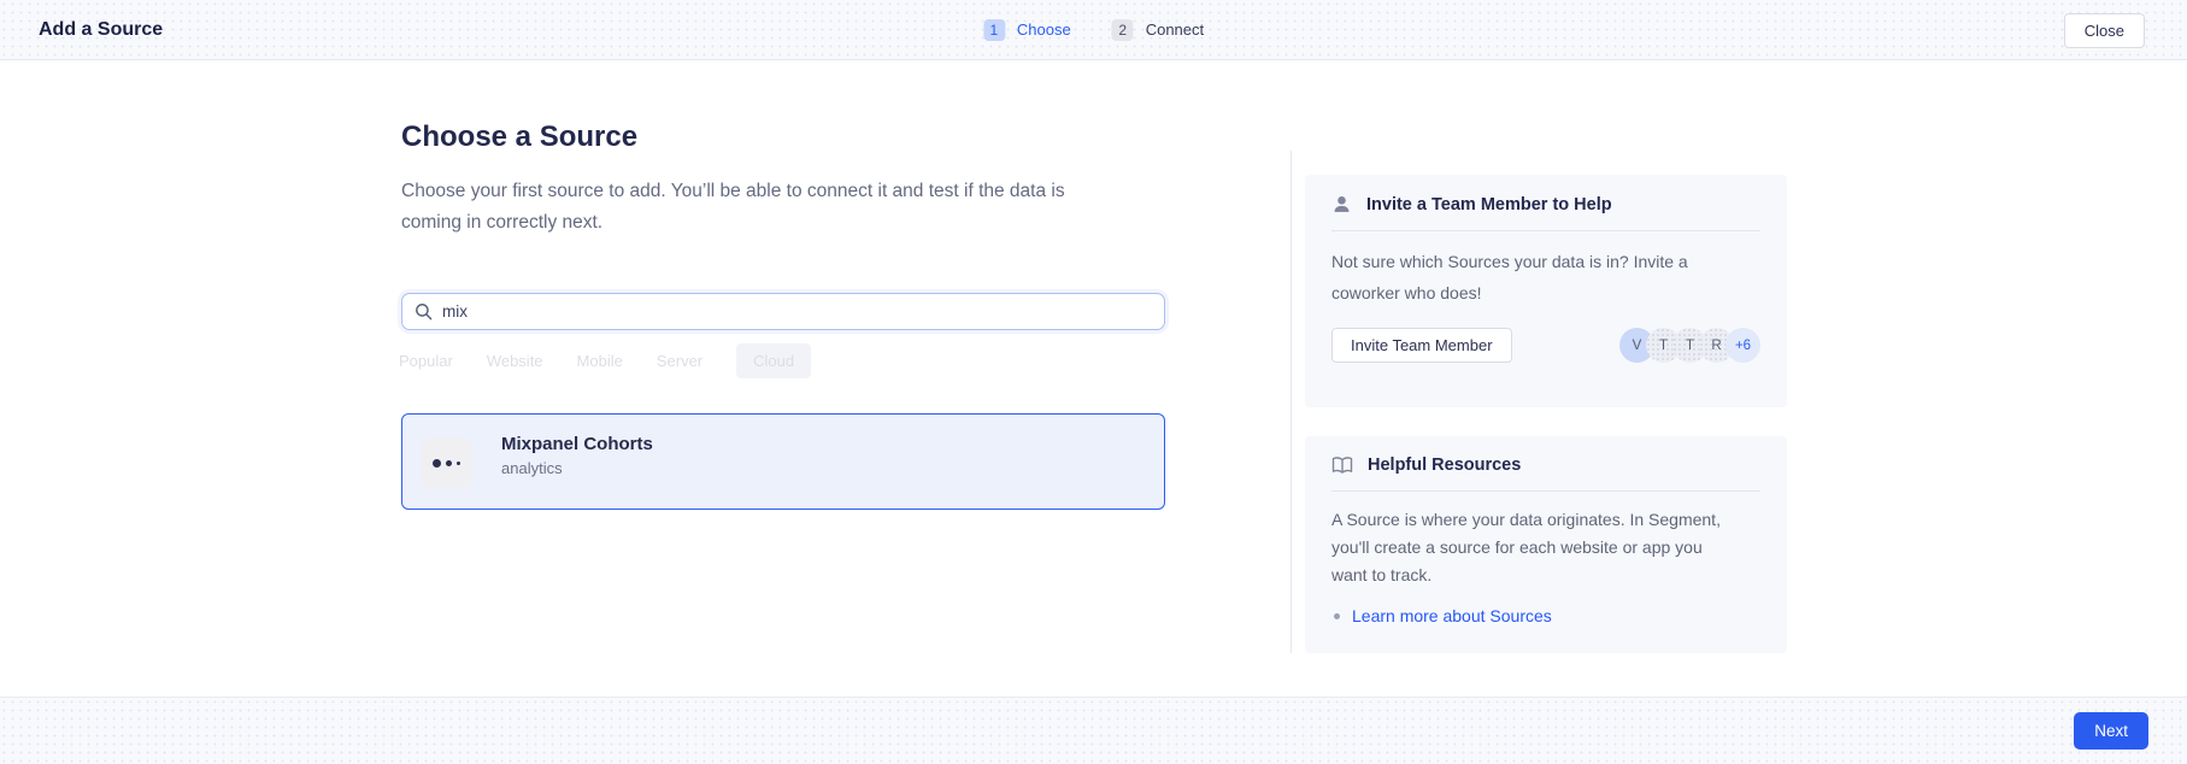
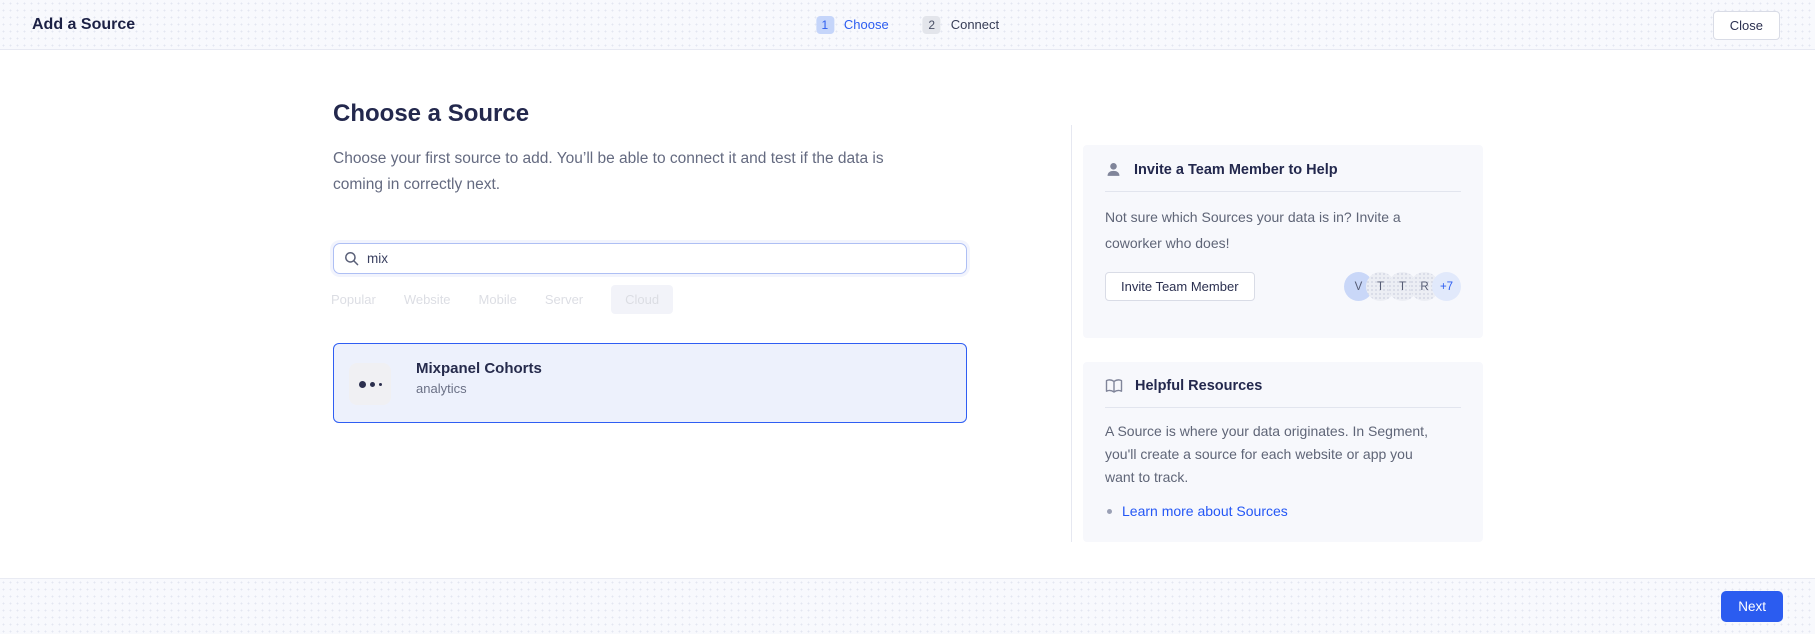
  Add a Source
  1
  Choose
  2
  Connect
  Close
  Choose a Source
  Choose your first source to add. You’ll be able to connect it and test if the data is
  coming in correctly next.
  mix
  Popular
  Website
  Mobile
  Server
  Mixpanel Cohorts
  analytics
  Invite a Team Member to Help
  Not sure which Sources your data is in? Invite a
  coworker who does!
  Invite Team Member
  V
  T
  T
  R
- +6
+ +7
  Helpful Resources
  A Source is where your data originates. In Segment,
  you'll create a source for each website or app you
  want to track.
  Learn more about Sources
  Next
